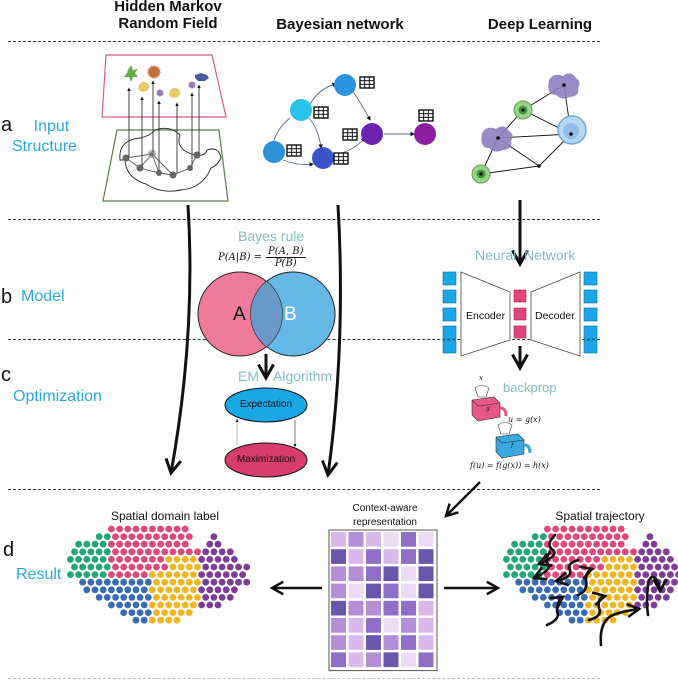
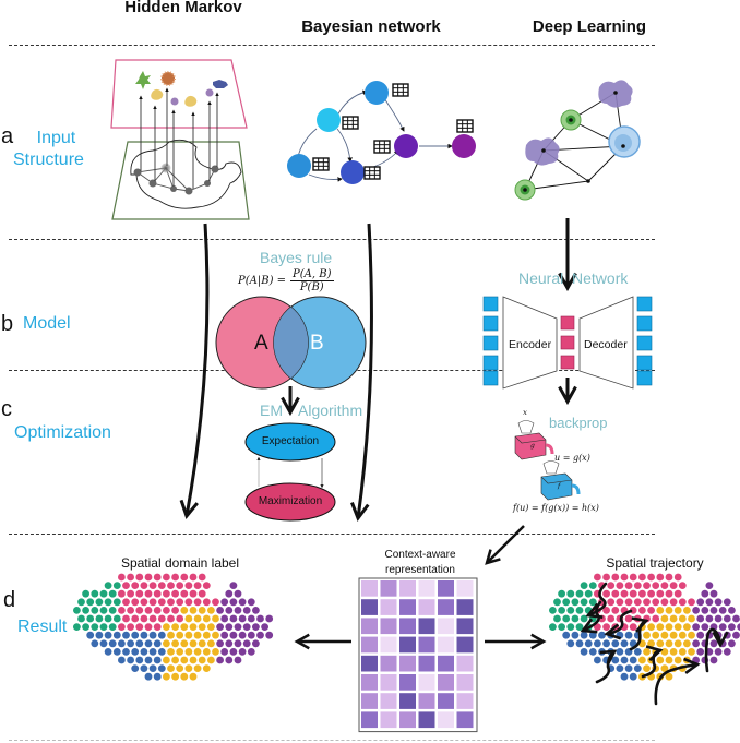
  Hidden Markov
- Random Field
  Bayesian network
  Deep Learning
  a
  Input
  Structure
  b
  Model
  c
  Optimization
  d
  Result
  Bayes rule
  P(A|B) =
  P(A, B)
  P(B)
  A
  B
  Neural Network
  Encoder
  Decoder
  EM
  Algorithm
  Expectation
  Maximization
  backprop
  x
  u = g(x)
  f(u) = f(g(x)) = h(x)
  Spatial domain label
  Context-aware
  representation
  Spatial trajectory
